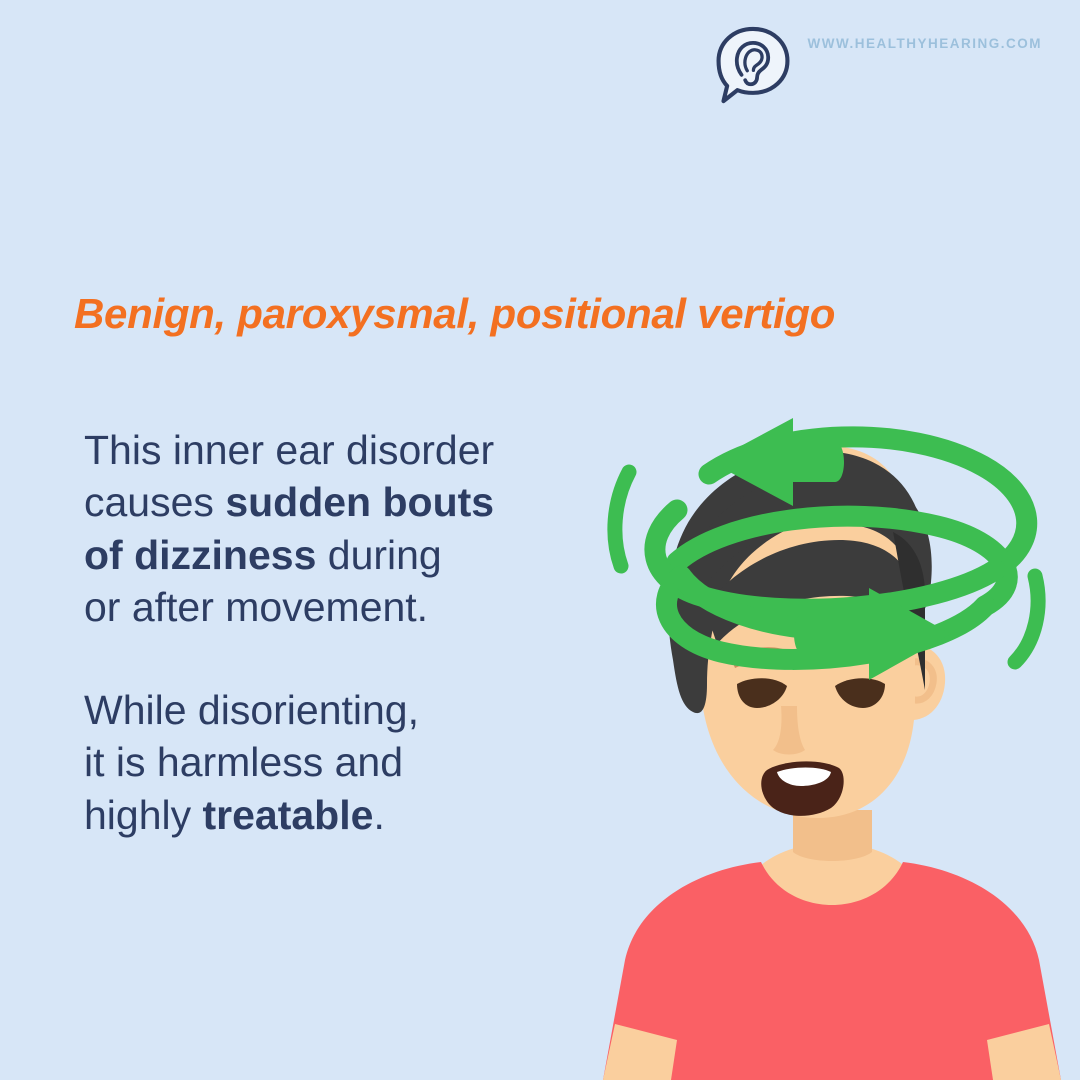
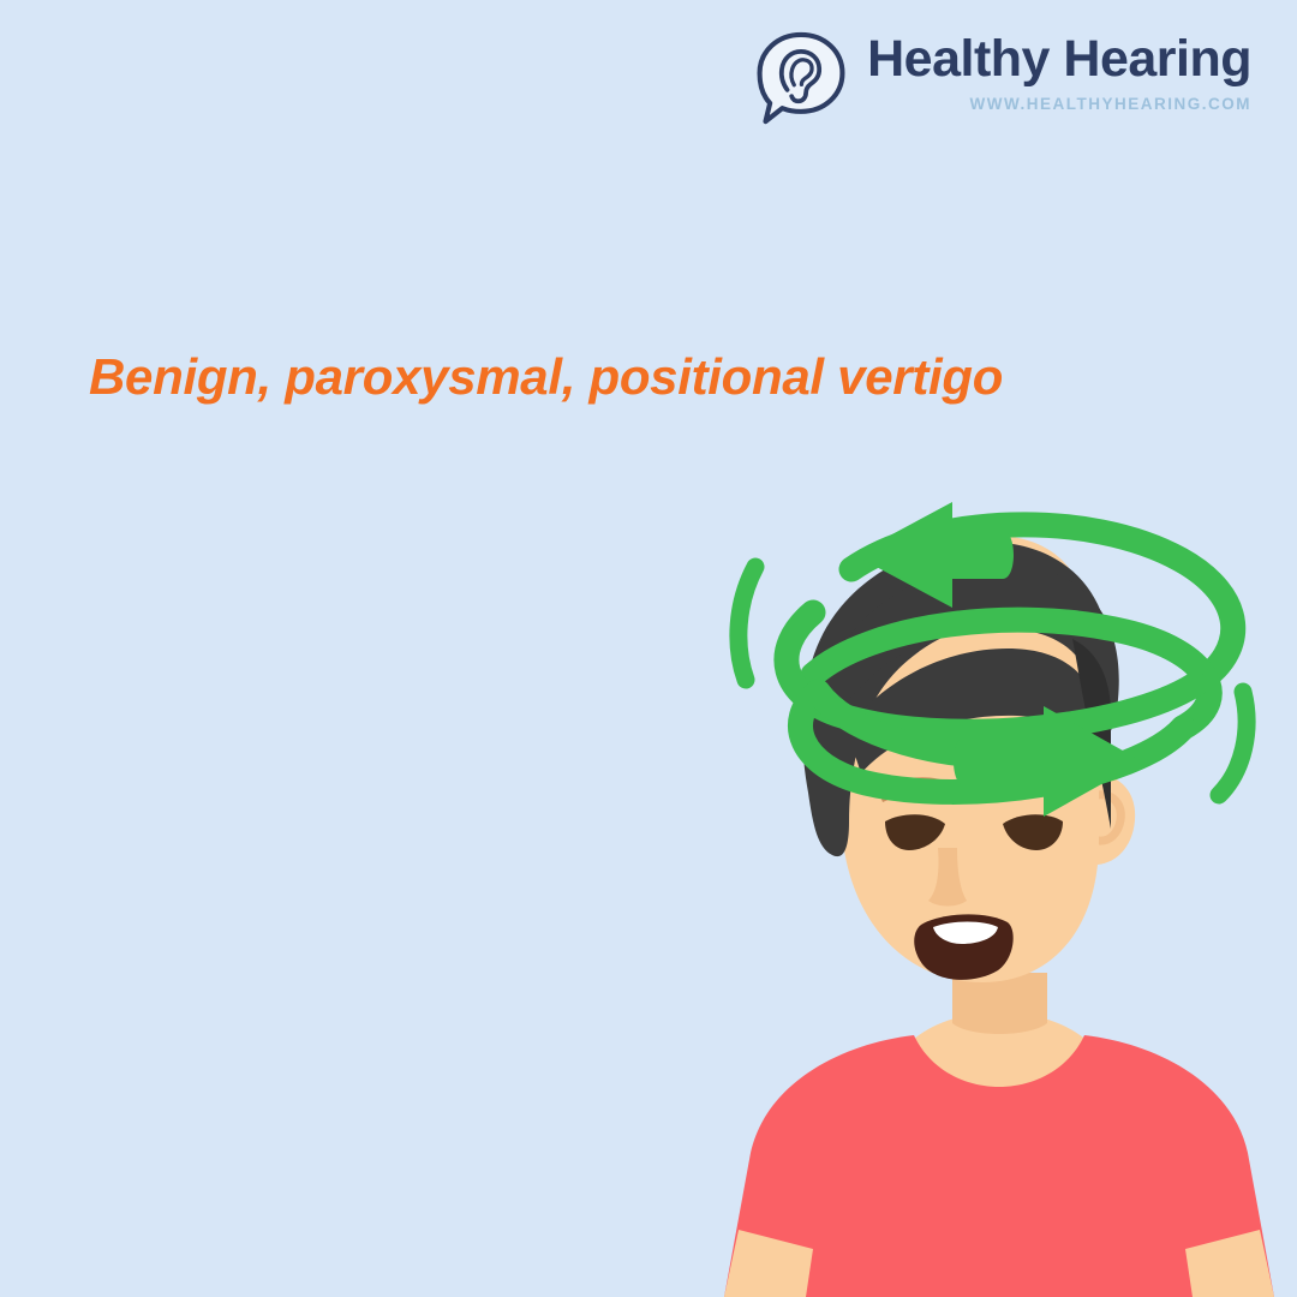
+ Healthy Hearing
  WWW.HEALTHYHEARING.COM
  Benign, paroxysmal, positional vertigo
- This inner ear disorder
- causes sudden bouts
- of dizziness during
- or after movement.
- While disorienting,
- it is harmless and
- highly treatable.
